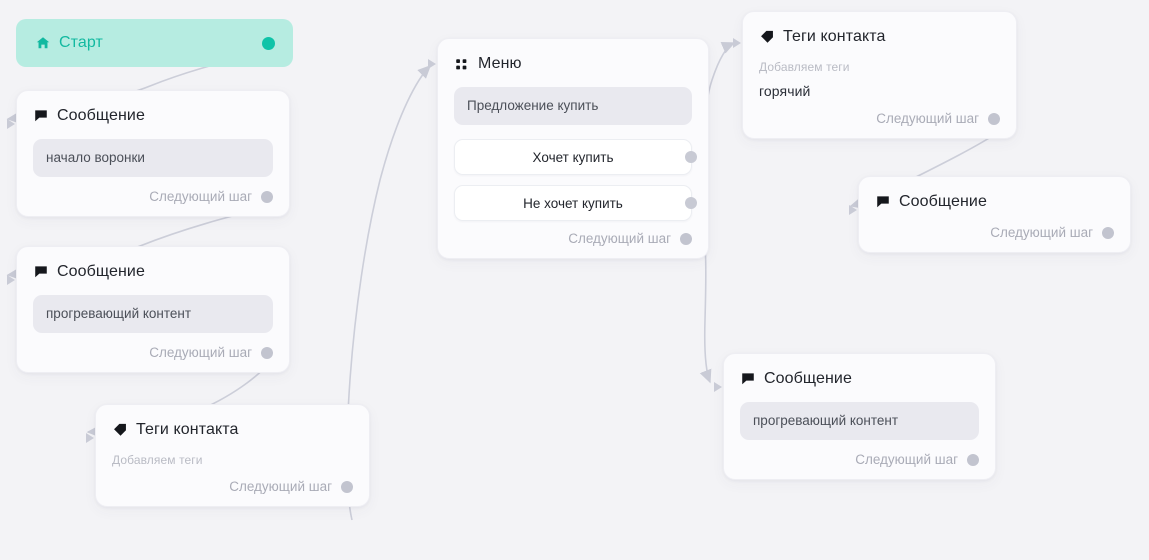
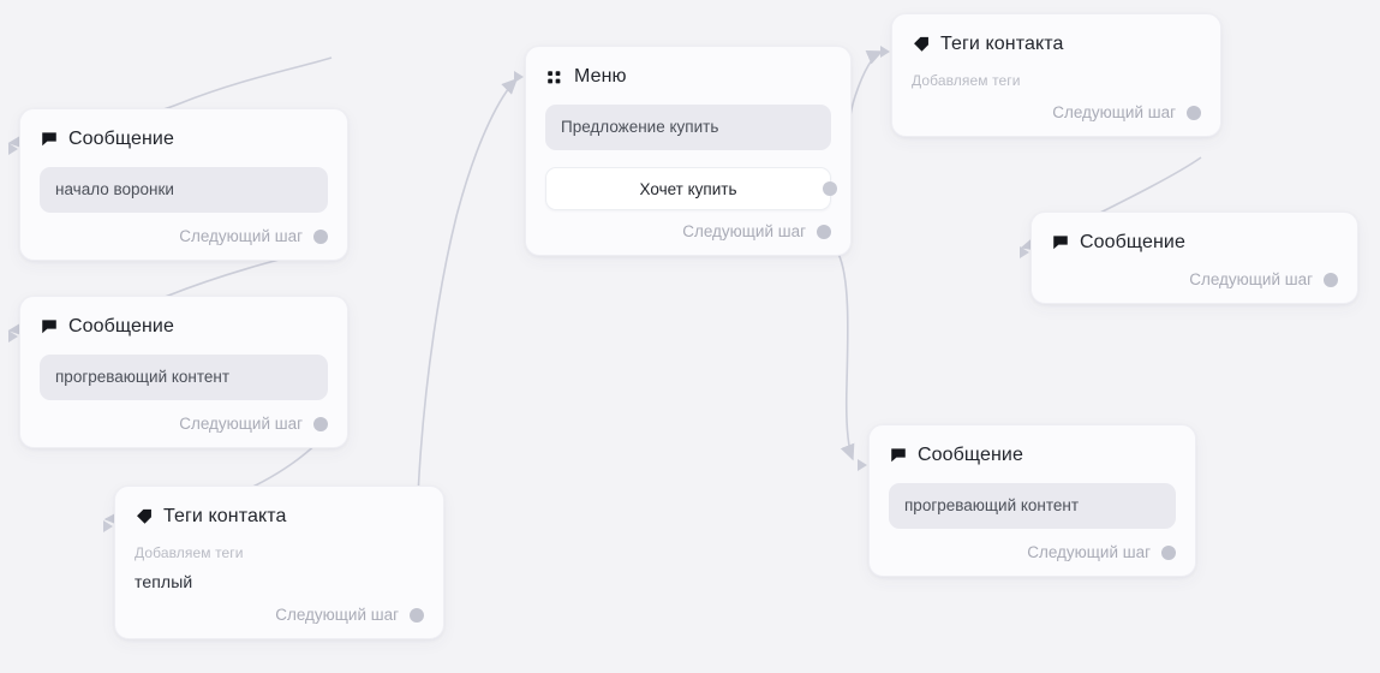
- Старт
  Сообщение
  начало воронки
  Следующий шаг
  Сообщение
  прогревающий контент
  Следующий шаг
  Теги контакта
  Добавляем теги
+ теплый
  Следующий шаг
  Меню
  Предложение купить
  Хочет купить
- Не хочет купить
  Следующий шаг
  Теги контакта
  Добавляем теги
- горячий
  Следующий шаг
  Сообщение
  Следующий шаг
  Сообщение
  прогревающий контент
  Следующий шаг
